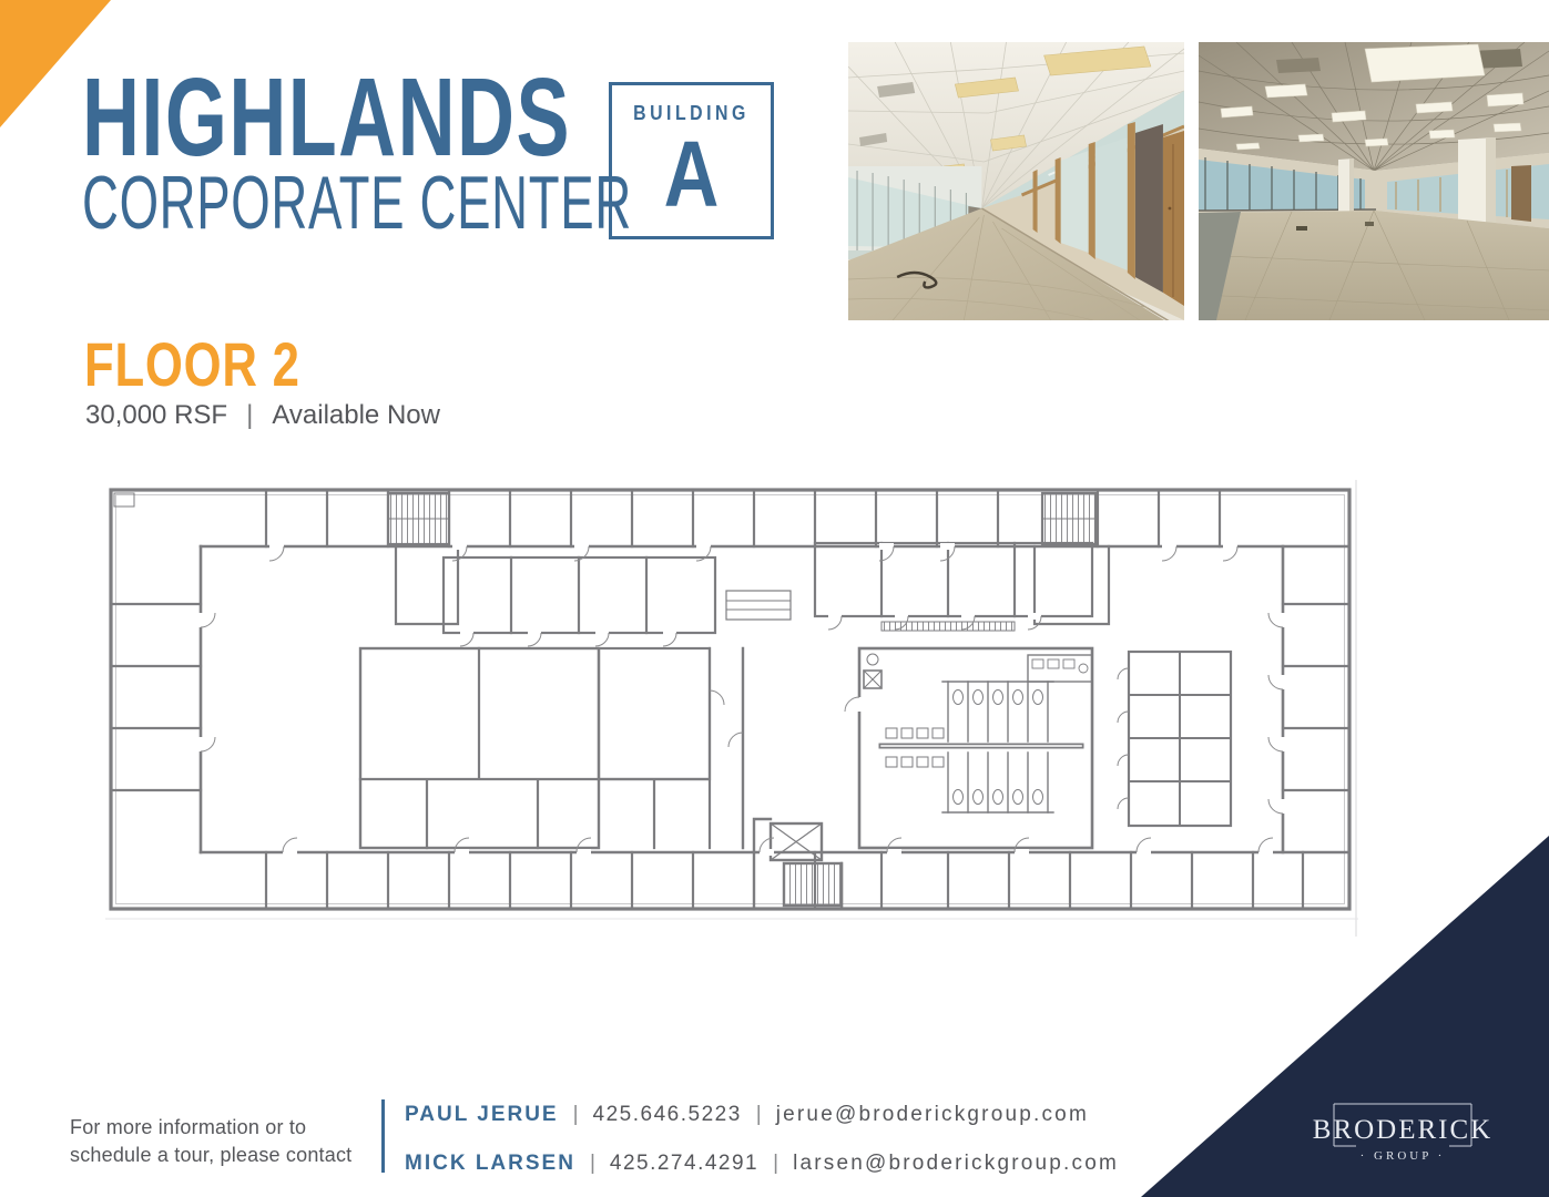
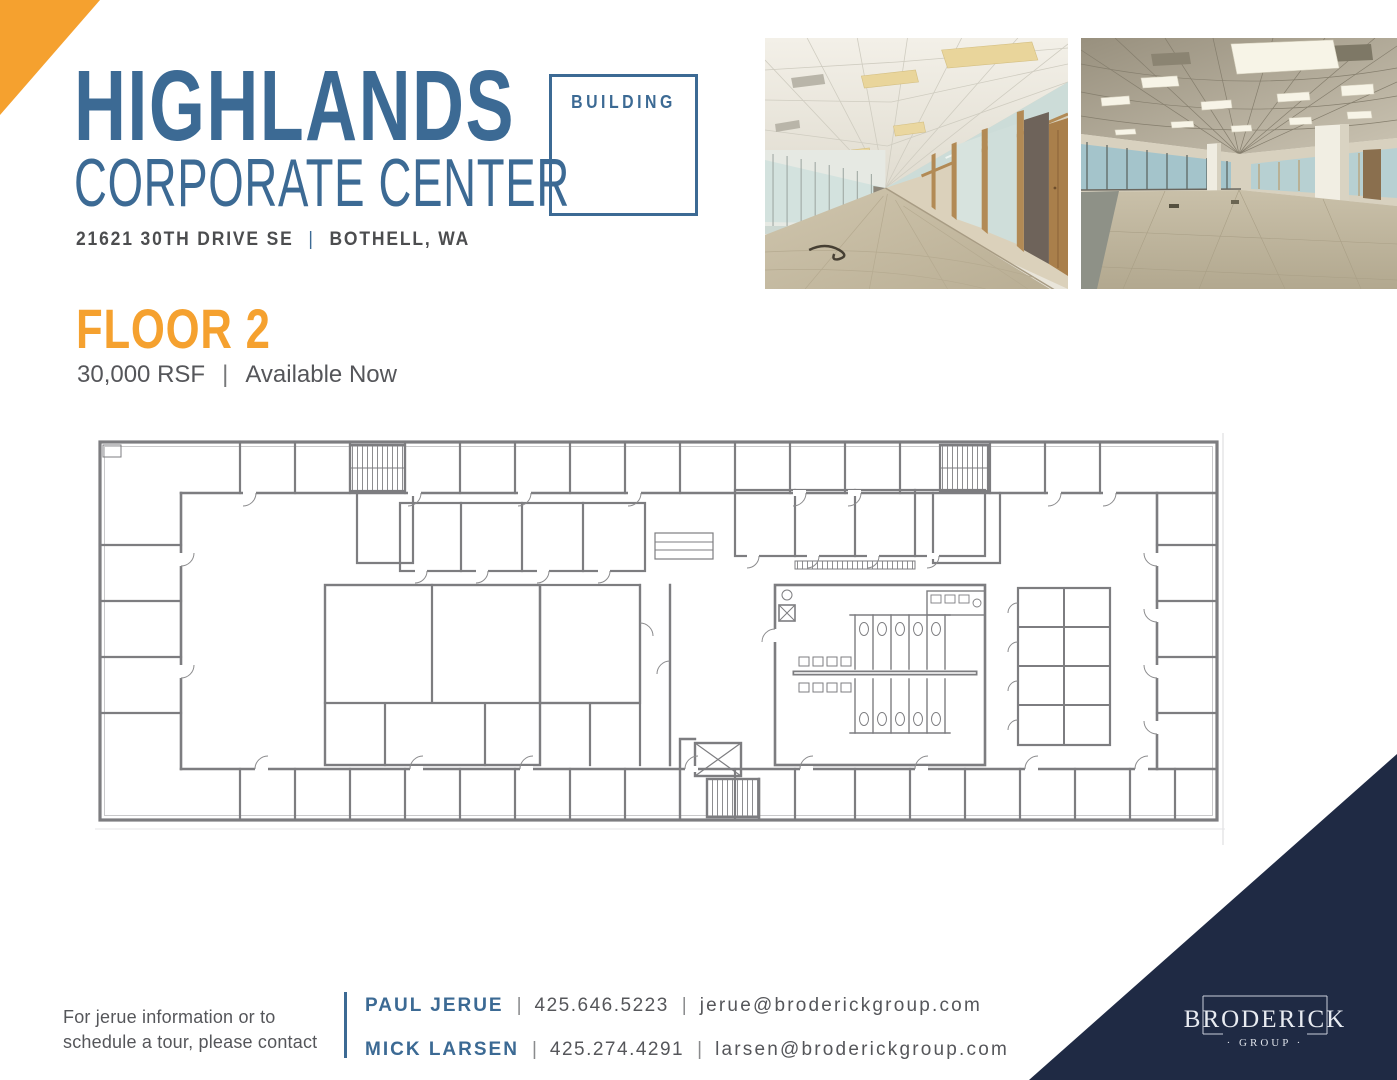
  HIGHLANDS
  CORPORATE CENTER
+ 21621 30TH DRIVE SE | BOTHELL, WA
  BUILDING
- A
  FLOOR 2
  30,000 RSF | Available Now
- For more information or to
+ For jerue information or to
  schedule a tour, please contact
  PAUL JERUE | 425.646.5223 | jerue@broderickgroup.com
  MICK LARSEN | 425.274.4291 | larsen@broderickgroup.com
  BRODERICK
  · GROUP ·
